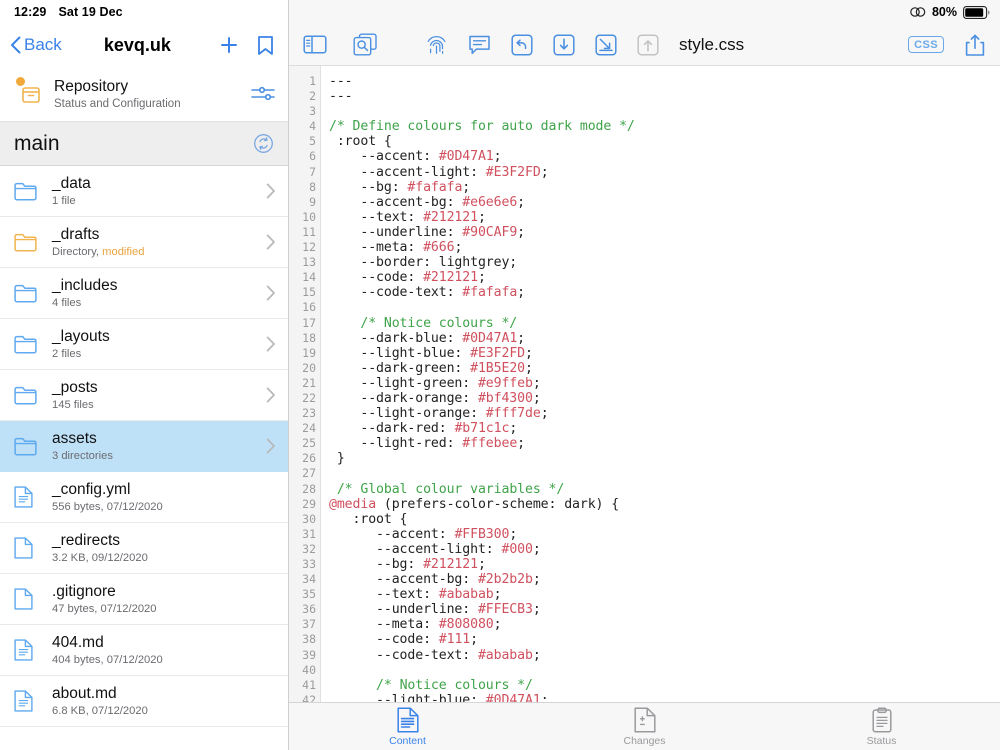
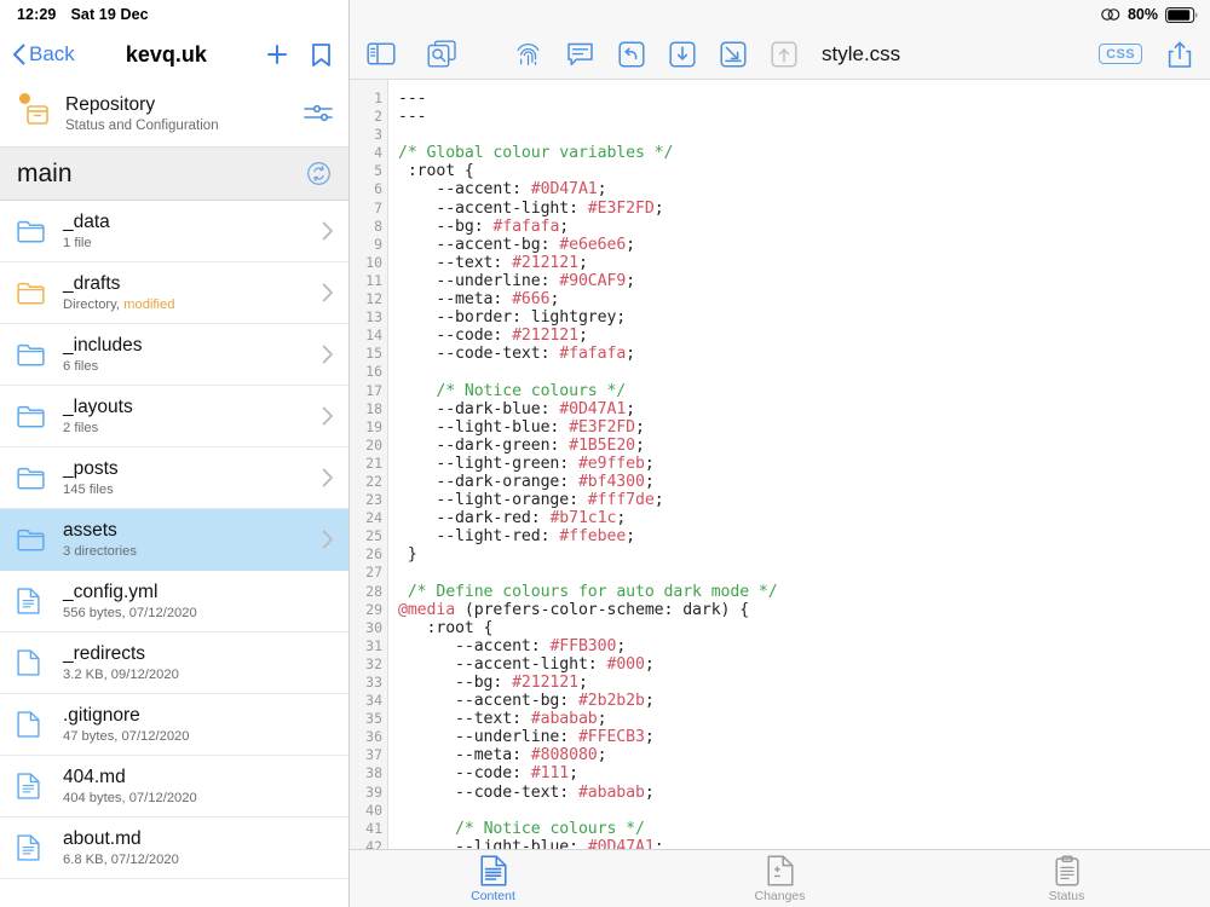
  12:29
  Sat 19 Dec
  Back
  kevq.uk
  Repository
  Status and Configuration
  main
  _data
  1 file
  _drafts
  Directory, modified
  _includes
- 4 files
+ 6 files
  _layouts
  2 files
  _posts
  145 files
  assets
  3 directories
  _config.yml
  556 bytes, 07/12/2020
  _redirects
  3.2 KB, 09/12/2020
  .gitignore
  47 bytes, 07/12/2020
  404.md
  404 bytes, 07/12/2020
  about.md
  6.8 KB, 07/12/2020
  style.css
  CSS
  1
  2
  3
  4
  5
  6
  7
  8
  9
  10
  11
  12
  13
  14
  15
  16
  17
  18
  19
  20
  21
  22
  23
  24
  25
  26
  27
  28
  29
  30
  31
  32
  33
  34
  35
  36
  37
  38
  39
  40
  41
  42
  ---
  ---
- /* Define colours for auto dark mode */
+ /* Global colour variables */
  :root {
  --accent: #0D47A1;
  --accent-light: #E3F2FD;
  --bg: #fafafa;
  --accent-bg: #e6e6e6;
  --text: #212121;
  --underline: #90CAF9;
  --meta: #666;
  --border: lightgrey;
  --code: #212121;
  --code-text: #fafafa;
  /* Notice colours */
  --dark-blue: #0D47A1;
  --light-blue: #E3F2FD;
  --dark-green: #1B5E20;
  --light-green: #e9ffeb;
  --dark-orange: #bf4300;
  --light-orange: #fff7de;
  --dark-red: #b71c1c;
  --light-red: #ffebee;
  }
- /* Global colour variables */
+ /* Define colours for auto dark mode */
  @media (prefers-color-scheme: dark) {
  :root {
  --accent: #FFB300;
  --accent-light: #000;
  --bg: #212121;
  --accent-bg: #2b2b2b;
  --text: #ababab;
  --underline: #FFECB3;
  --meta: #808080;
  --code: #111;
  --code-text: #ababab;
  /* Notice colours */
  --light-blue: #0D47A1;
  Content
  Changes
  Status
  80%
